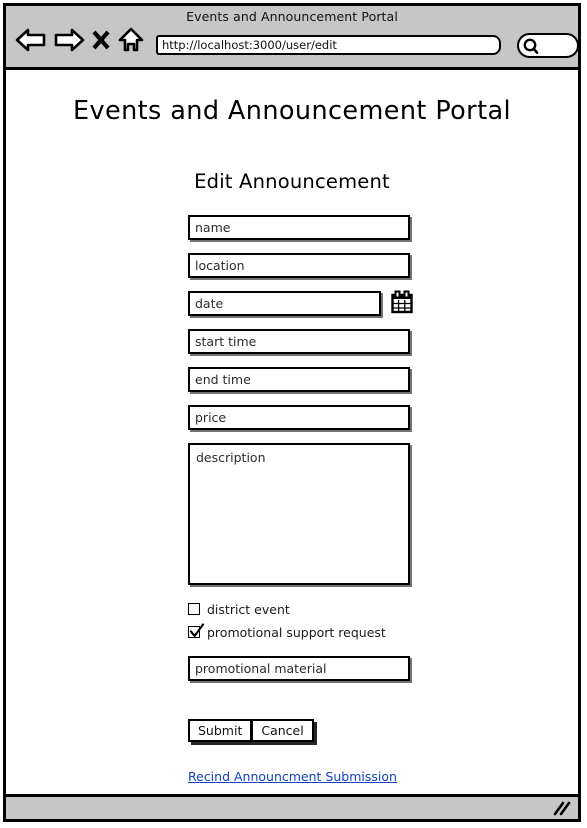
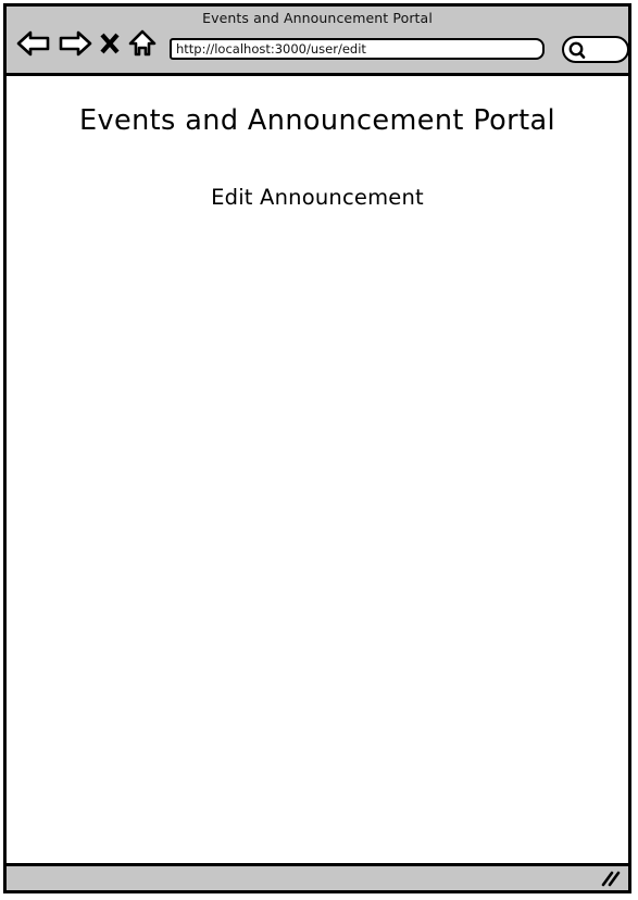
  Events and Announcement Portal
  http://localhost:3000/user/edit
  Events and Announcement Portal
  Edit Announcement
- name
- location
- date
- start time
- end time
- price
- description
- district event
- promotional support request
- promotional material
- Submit
- Cancel
- Recind Announcment Submission
